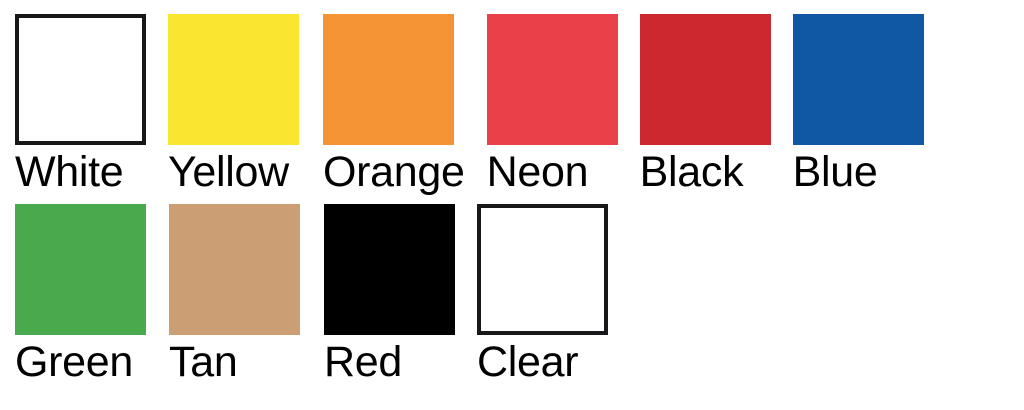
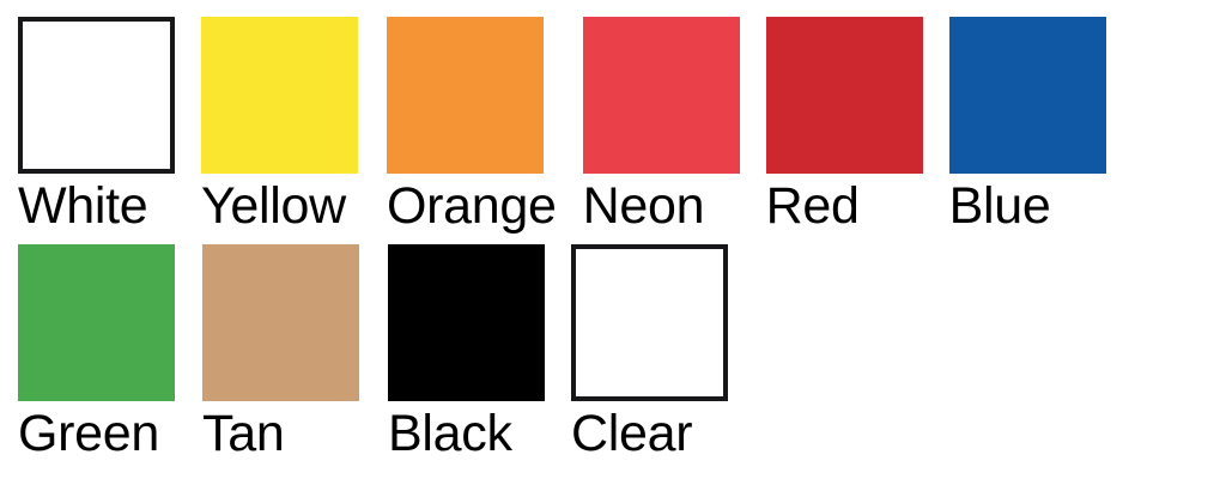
  White
  Yellow
  Orange
  Neon
- Black
+ Red
  Blue
  Green
  Tan
- Red
+ Black
  Clear
